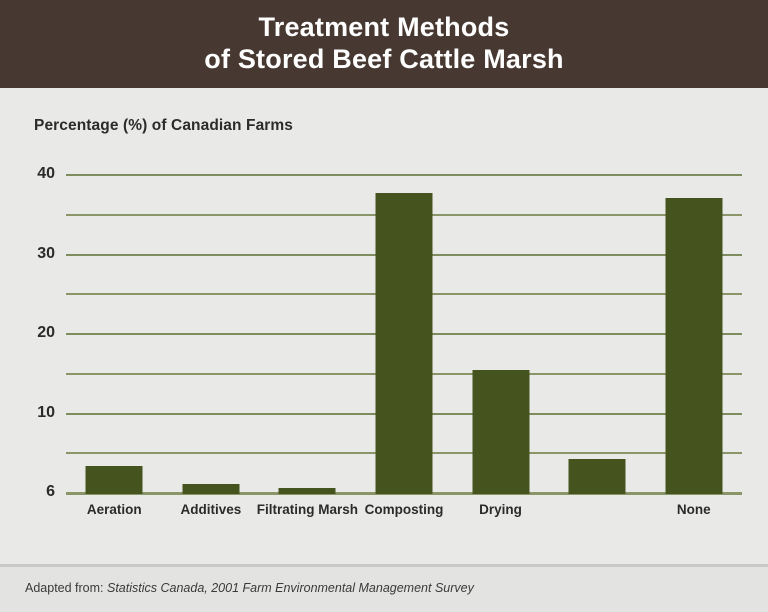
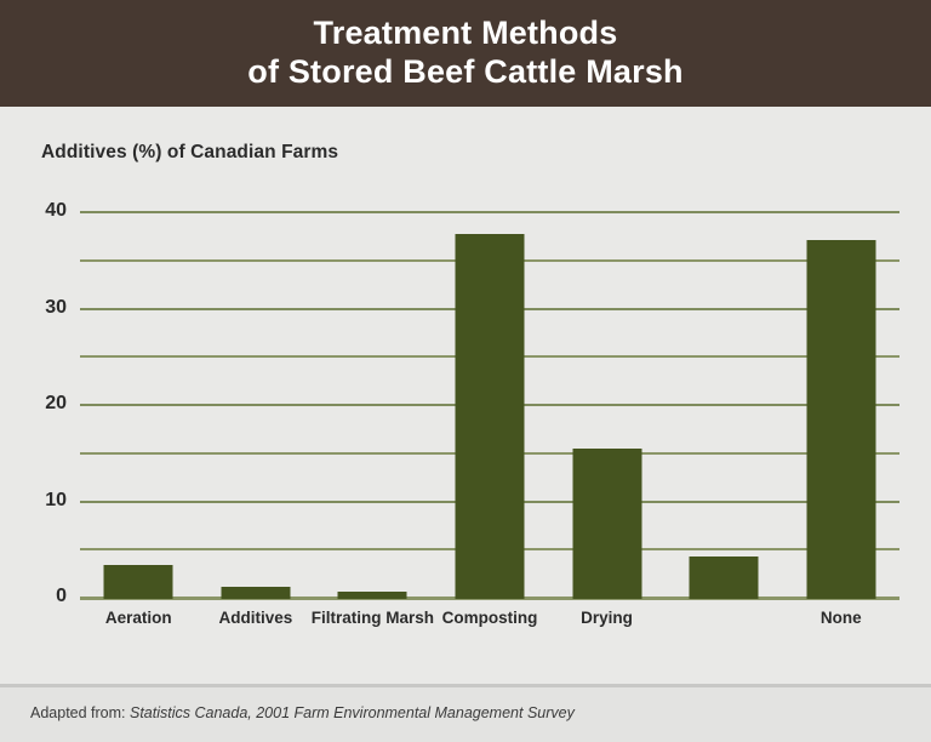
  Treatment Methods
  of Stored Beef Cattle Marsh
- Percentage (%) of Canadian Farms
+ Additives (%) of Canadian Farms
  40
  30
  20
  10
- 6
+ 0
  Aeration
  Additives
  Filtrating Marsh
  Composting
  Drying
  None
  Adapted from: Statistics Canada, 2001 Farm Environmental Management Survey
